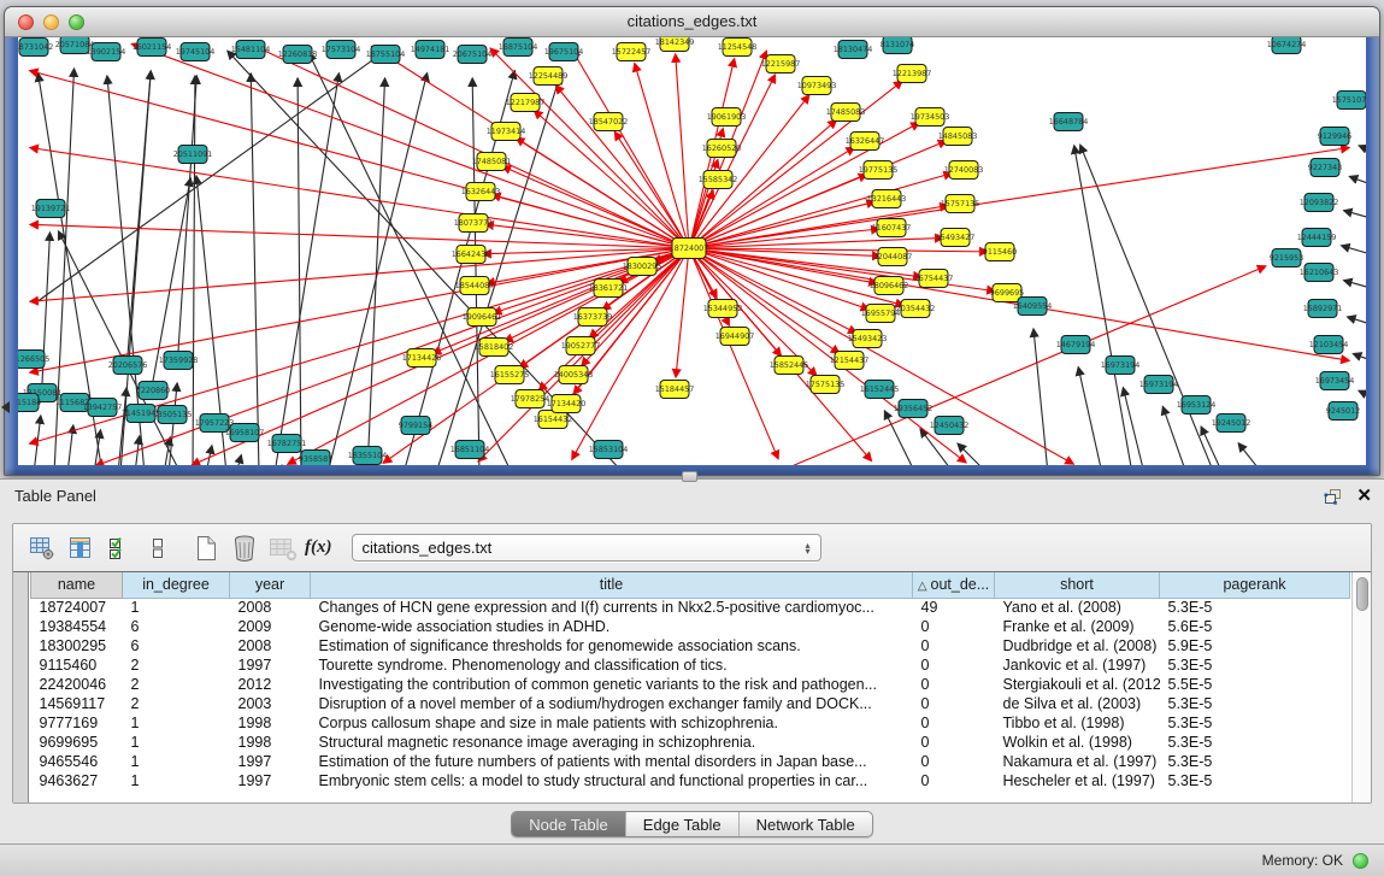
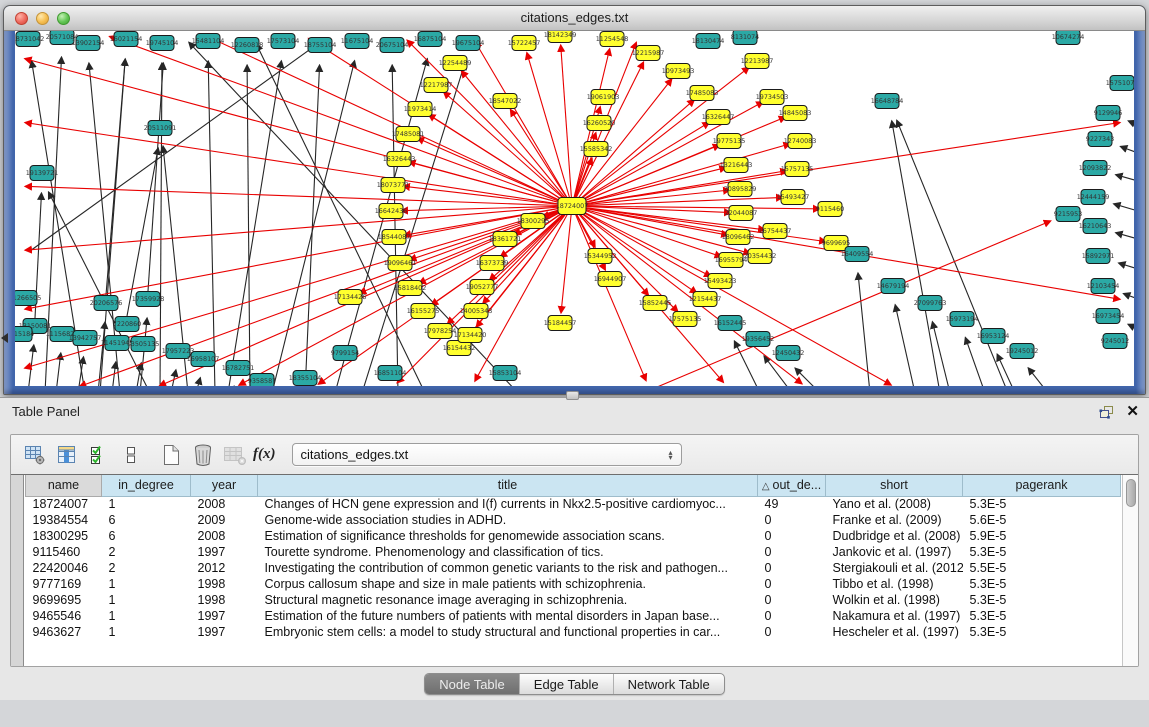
  citations_edges.txt
  12254489
  12217987
  11973414
  17485081
  16326443
  18073771
  16642436
  18544087
  19096461
  15818402
  16155275
  17978254
  16154432
  11254548
  12215987
  10973493
  17485083
  16326447
  19775135
  13216443
- 11607437
+ 20895829
  22044087
  18096462
  16955794
  15493423
  12154437
  19061903
  16260520
  15585342
  15344952
  16944907
  15722457
  18142349
  18547022
  18300295
  14845083
  12740083
  15757135
  15493427
  16754437
  20354432
  19734503
  12213987
  15852445
  17575135
  9115460
  9699695
  18361721
  16373739
  19052777
  14005343
  17134420
  15184457
  17134426
  8731042
  2057108
  13902154
  16021154
  19745104
  15481104
  12260818
  17573104
  18755104
- 14974181
+ 11675104
  20675104
  16875104
  19675104
  18130474
  8131074
  10674274
  19139721
  1266505
  15184
  1115682
  13942757
  20206576
  17359928
  7220860
  1145194
  13505135
  17957223
  16958107
  16782751
  9358587
  18355104
  9799154
  16851104
  15853104
  16152445
  19356452
  12450432
  14679194
- 16973194
+ 27099763
  15973194
  16953124
  19245012
  1575107
  9129946
  9227343
  12093822
  12444159
  16210643
  15892971
  12103454
  16973454
  9245012
  16648784
  9215953
  16409554
  18724007
  Table Panel
  ✕
  f(x)
  citations_edges.txt
  ▴
  ▾
  name	in_degree	year	title	△ out_de...	short	pagerank
  18724007	1	2008	Changes of HCN gene expression and I(f) currents in Nkx2.5-positive cardiomyoc...	49	Yano et al. (2008)	5.3E-5
  19384554	6	2009	Genome-wide association studies in ADHD.	0	Franke et al. (2009)	5.6E-5
  18300295	6	2008	Estimation of significance thresholds for genomewide association scans.	0	Dudbridge et al. (2008)	5.9E-5
  9115460	2	1997	Tourette syndrome. Phenomenology and classification of tics.	0	Jankovic et al. (1997)	5.3E-5
  22420046	2	2012	Investigating the contribution of common genetic variants to the risk and pathogen...	0	Stergiakouli et al. (2012	5.5E-5
- 14569117	2	2003	Disruption of a novel member of a sodium/hydrogen exchanger family and DOCK...	0	de Silva et al. (2003)	5.3E-5
  9777169	1	1998	Corpus callosum shape and size in male patients with schizophrenia.	0	Tibbo et al. (1998)	5.3E-5
  9699695	1	1998	Structural magnetic resonance image averaging in schizophrenia.	0	Wolkin et al. (1998)	5.3E-5
  9465546	1	1997	Estimation of the future numbers of patients with mental disorders in Japan base...	0	Nakamura et al. (1997)	5.3E-5
  9463627	1	1997	Embryonic stem cells: a model to study structural and functional properties in car...	0	Hescheler et al. (1997)	5.3E-5
  Node Table
  Edge Table
  Network Table
- Memory: OK
